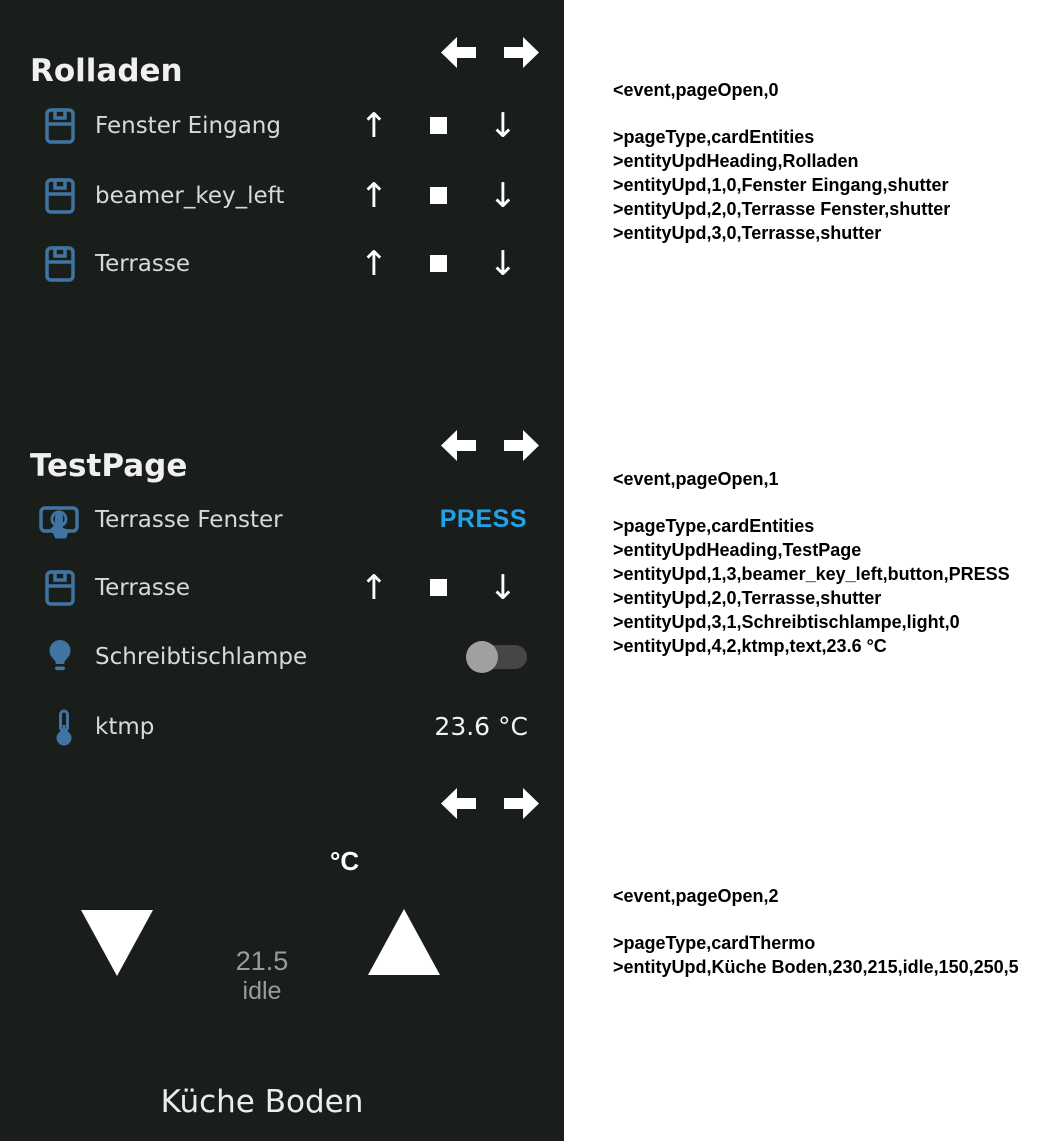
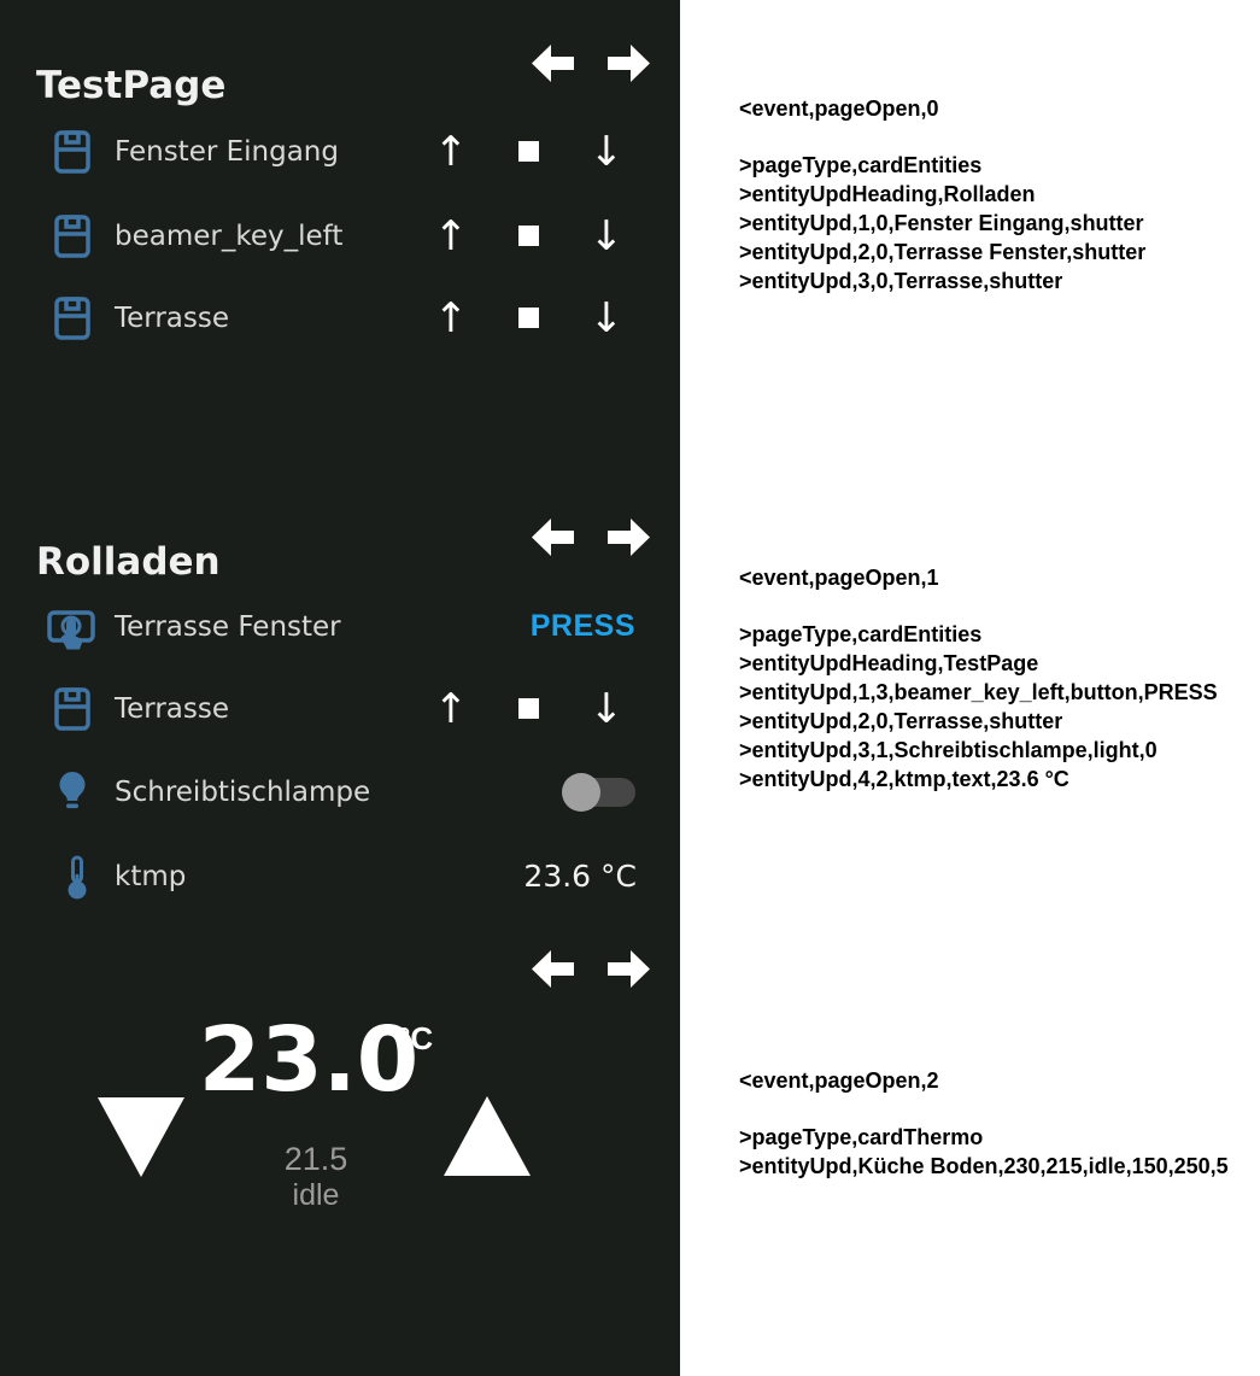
- Rolladen
+ TestPage
  Fenster Eingang
  ↑
  ↓
  beamer_key_left
  ↑
  ↓
  Terrasse
  ↑
  ↓
- TestPage
+ Rolladen
  Terrasse Fenster
  PRESS
  Terrasse
  ↑
  ↓
  Schreibtischlampe
  ktmp
  23.6 °C
+ 23.0
  °C
  21.5
  idle
- Küche Boden
  <event,pageOpen,0
  >pageType,cardEntities
  >entityUpdHeading,Rolladen
  >entityUpd,1,0,Fenster Eingang,shutter
  >entityUpd,2,0,Terrasse Fenster,shutter
  >entityUpd,3,0,Terrasse,shutter
  <event,pageOpen,1
  >pageType,cardEntities
  >entityUpdHeading,TestPage
  >entityUpd,1,3,beamer_key_left,button,PRESS
  >entityUpd,2,0,Terrasse,shutter
  >entityUpd,3,1,Schreibtischlampe,light,0
  >entityUpd,4,2,ktmp,text,23.6 °C
  <event,pageOpen,2
  >pageType,cardThermo
  >entityUpd,Küche Boden,230,215,idle,150,250,5
